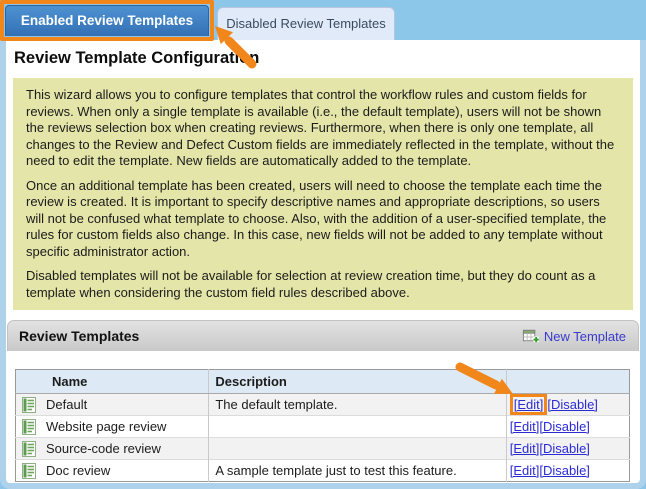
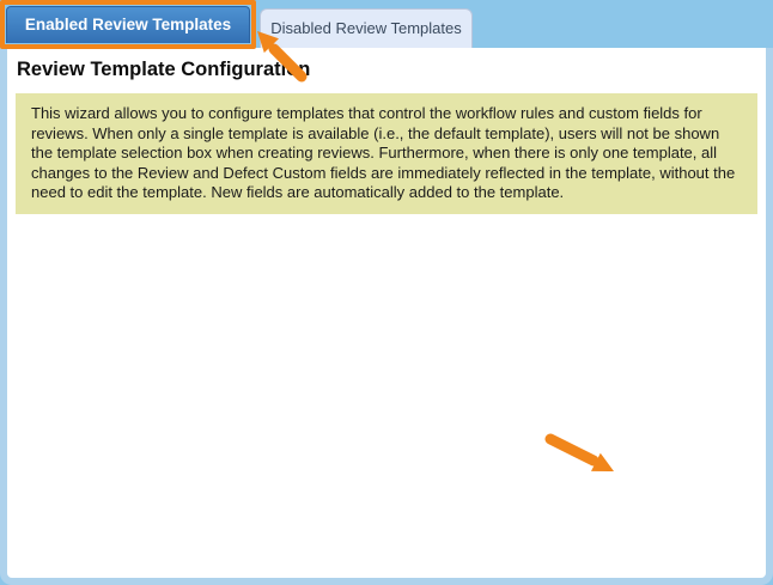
  Disabled Review Templates
  Enabled Review Templates
  Review Template Configuratin
- This wizard allows you to configure templates that control the workflow rules and custom fields for reviews. When only a single template is available (i.e., the default template), users will not be shown the reviews selection box when creating reviews. Furthermore, when there is only one template, all changes to the Review and Defect Custom fields are immediately reflected in the template, without the need to edit the template. New fields are automatically added to the template.
+ This wizard allows you to configure templates that control the workflow rules and custom fields for reviews. When only a single template is available (i.e., the default template), users will not be shown the template selection box when creating reviews. Furthermore, when there is only one template, all changes to the Review and Defect Custom fields are immediately reflected in the template, without the need to edit the template. New fields are automatically added to the template.
- Once an additional template has been created, users will need to choose the template each time the review is created. It is important to specify descriptive names and appropriate descriptions, so users will not be confused what template to choose. Also, with the addition of a user-specified template, the rules for custom fields also change. In this case, new fields will not be added to any template without specific administrator action.
- Disabled templates will not be available for selection at review creation time, but they do count as a template when considering the custom field rules described above.
- Review Templates
- New Template
- Name	Description
- Default	The default template.	[Edit] [Disable]
- Website page review		[Edit][Disable]
- Source-code review		[Edit][Disable]
- Doc review	A sample template just to test this feature.	[Edit][Disable]
